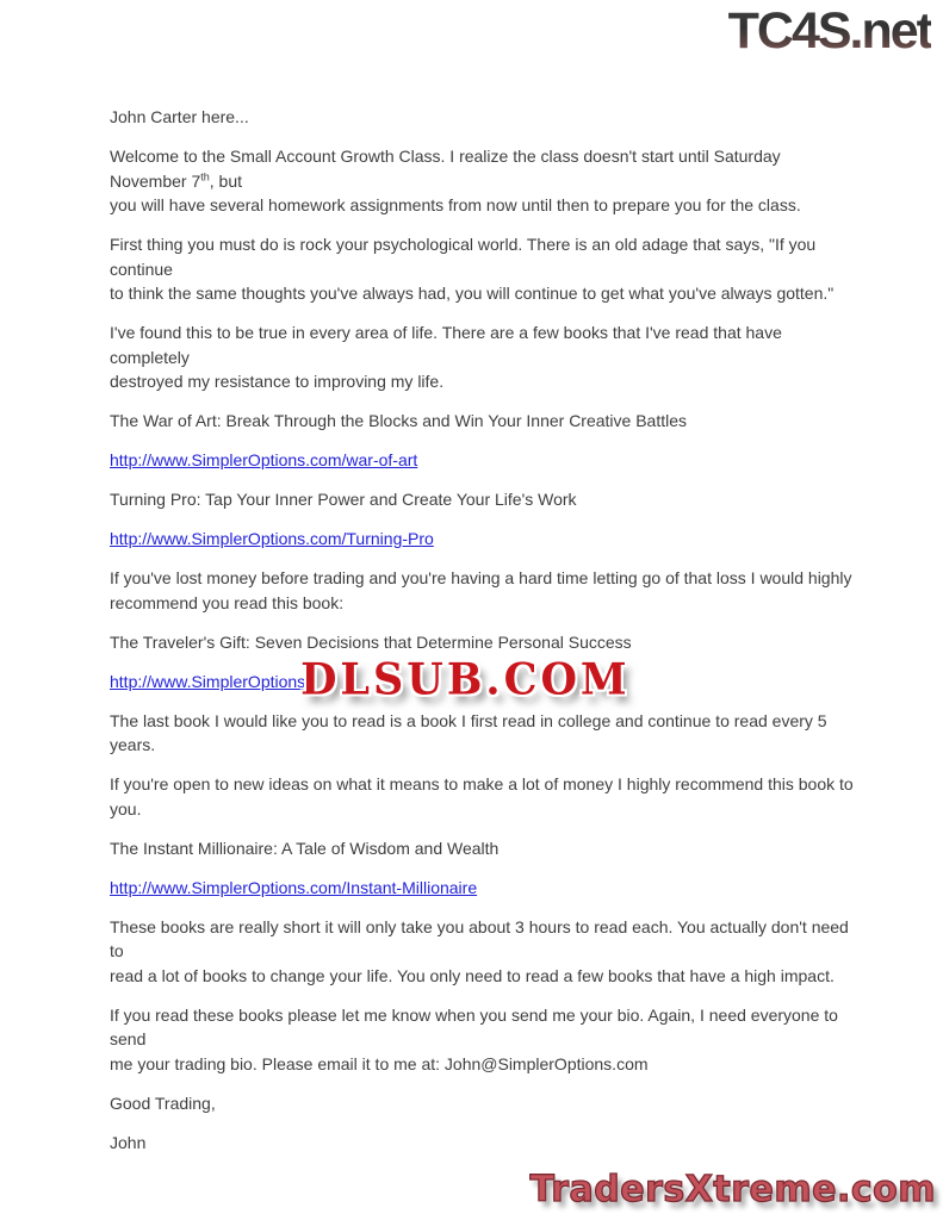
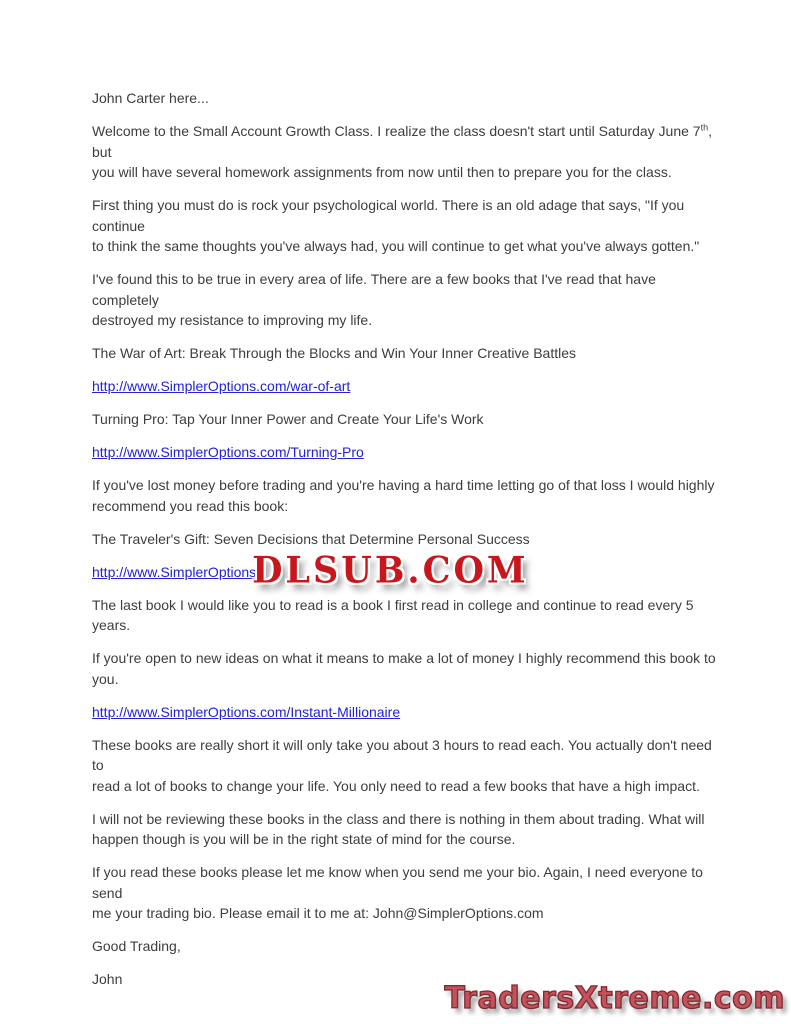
- TC4S.net
  John Carter here...
- Welcome to the Small Account Growth Class. I realize the class doesn't start until Saturday November 7th, but
+ Welcome to the Small Account Growth Class. I realize the class doesn't start until Saturday June 7th, but
  you will have several homework assignments from now until then to prepare you for the class.
  First thing you must do is rock your psychological world. There is an old adage that says, "If you continue
  to think the same thoughts you've always had, you will continue to get what you've always gotten."
  I've found this to be true in every area of life. There are a few books that I've read that have completely
  destroyed my resistance to improving my life.
  The War of Art: Break Through the Blocks and Win Your Inner Creative Battles
  http://www.SimplerOptions.com/war-of-art
  Turning Pro: Tap Your Inner Power and Create Your Life's Work
  http://www.SimplerOptions.com/Turning-Pro
  If you've lost money before trading and you're having a hard time letting go of that loss I would highly
  recommend you read this book:
  The Traveler's Gift: Seven Decisions that Determine Personal Success
  http://www.SimplerOptions.DLSUB.COM
  The last book I would like you to read is a book I first read in college and continue to read every 5 years.
  If you're open to new ideas on what it means to make a lot of money I highly recommend this book to
  you.
- The Instant Millionaire: A Tale of Wisdom and Wealth
  http://www.SimplerOptions.com/Instant-Millionaire
  These books are really short it will only take you about 3 hours to read each. You actually don't need to
  read a lot of books to change your life. You only need to read a few books that have a high impact.
+ I will not be reviewing these books in the class and there is nothing in them about trading. What will
+ happen though is you will be in the right state of mind for the course.
  If you read these books please let me know when you send me your bio. Again, I need everyone to send
  me your trading bio. Please email it to me at: John@SimplerOptions.com
  Good Trading,
  John
  TradersXtreme.com
